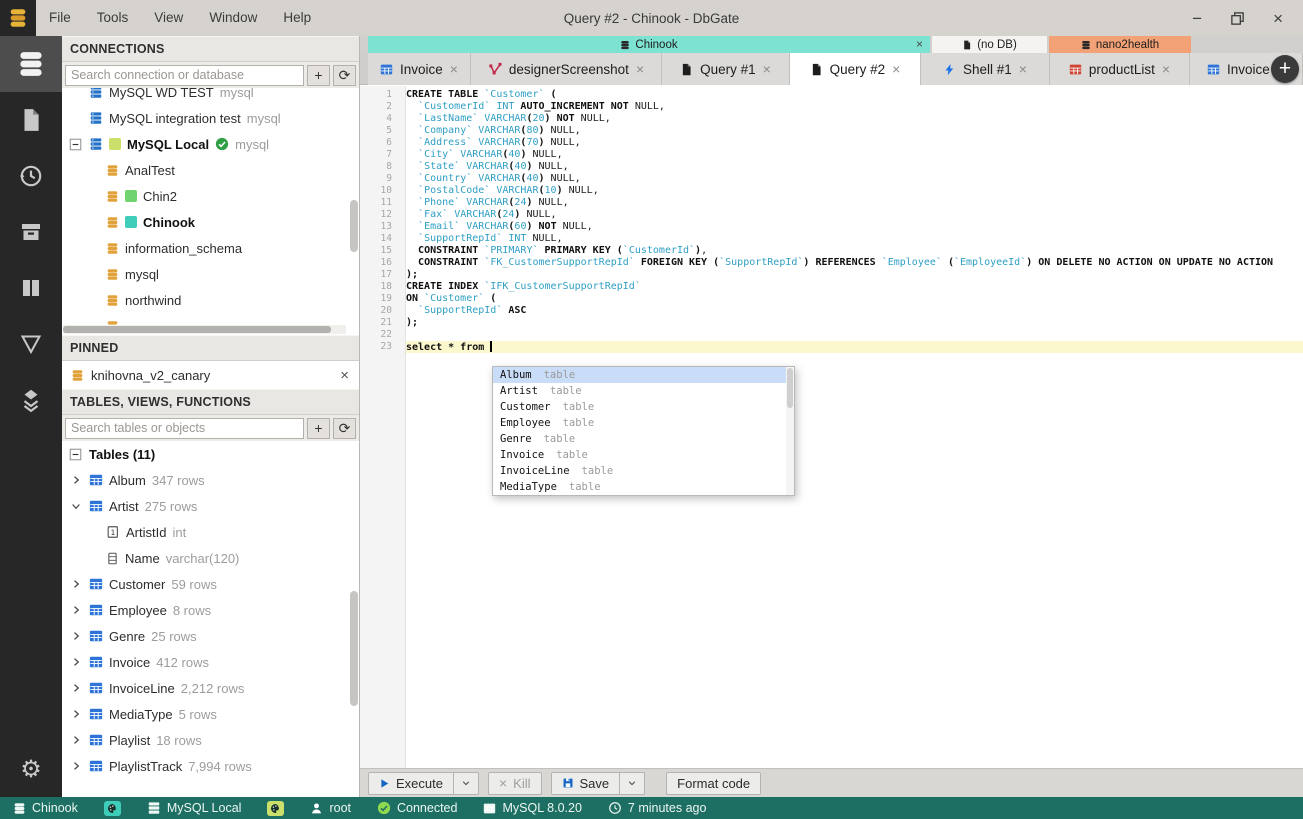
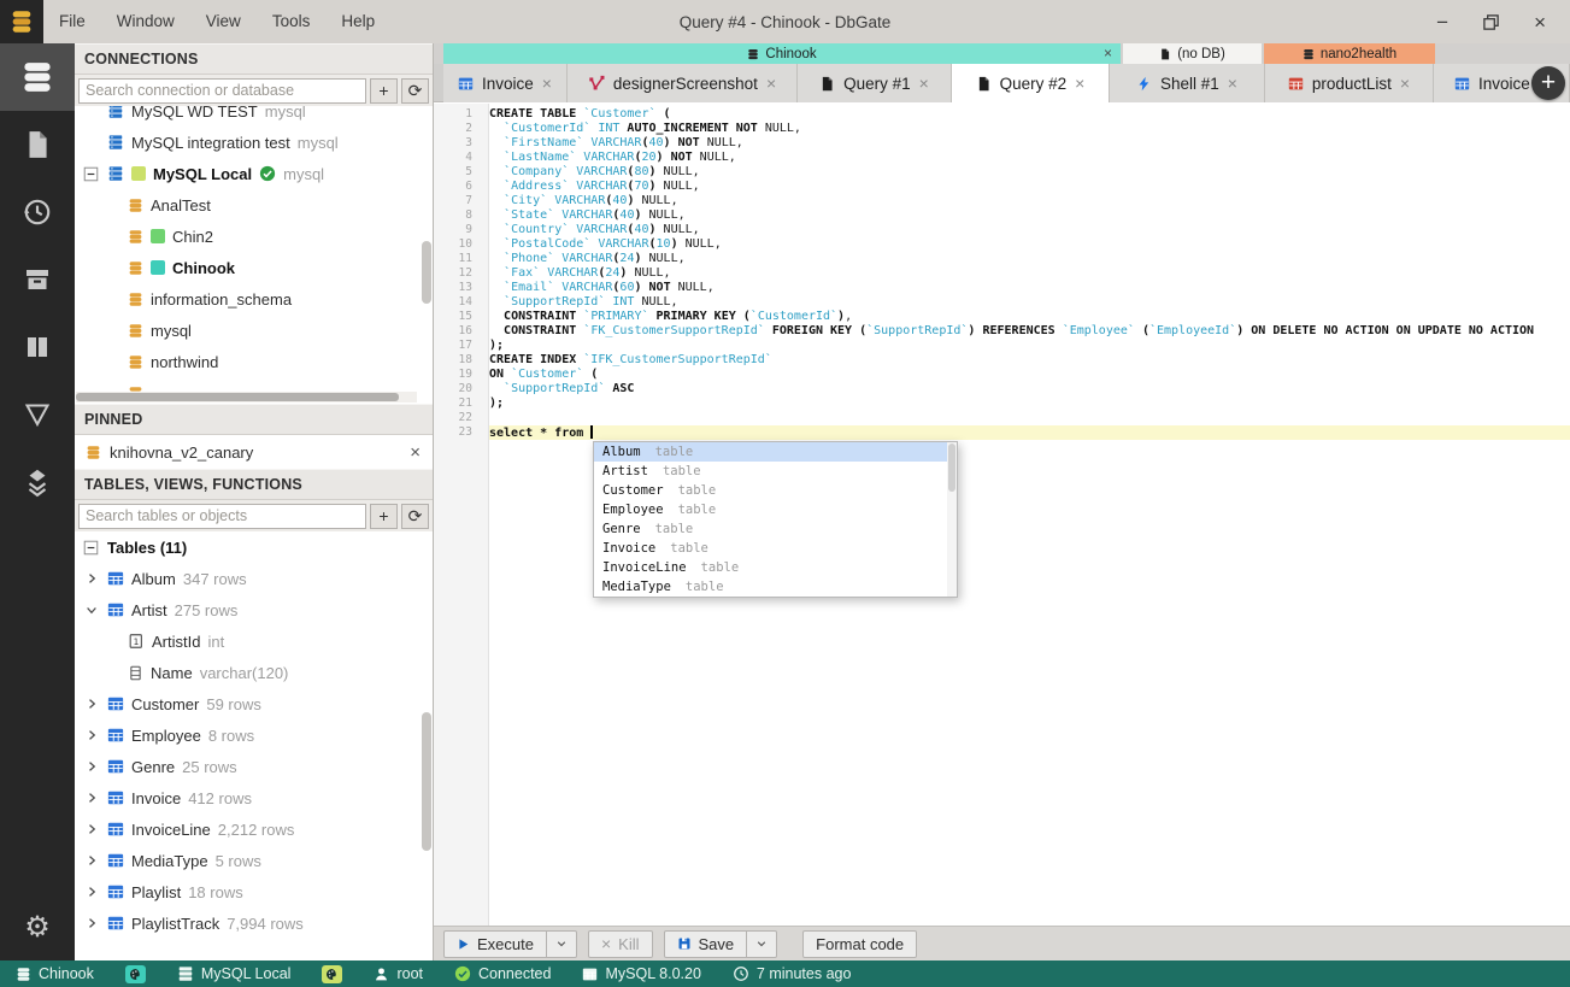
  File
- Tools
+ Window
  View
- Window
+ Tools
  Help
- Query #2 - Chinook - DbGate
+ Query #4 - Chinook - DbGate
  −
  ×
  ⚙
  CONNECTIONS
  Search connection or database
  +
  ⟳
  MySQL WD TEST
  mysql
  MySQL integration test
  mysql
  MySQL Local
  mysql
  AnalTest
  Chin2
  Chinook
  information_schema
  mysql
  northwind
  PINNED
  knihovna_v2_canary
  ×
  TABLES, VIEWS, FUNCTIONS
  Search tables or objects
  +
  ⟳
  Tables (11)
  Album
  347 rows
  Artist
  275 rows
  1
  ArtistId
  int
  Name
  varchar(120)
  Customer
  59 rows
  Employee
  8 rows
  Genre
  25 rows
  Invoice
  412 rows
  InvoiceLine
  2,212 rows
  MediaType
  5 rows
  Playlist
  18 rows
  PlaylistTrack
  7,994 rows
  Chinook
  ×
  (no DB)
  nano2health
  Invoice
  ×
  designerScreenshot
  ×
  Query #1
  ×
  Query #2
  ×
  Shell #1
  ×
  productList
  ×
  Invoice
  +
  1
  CREATE TABLE `Customer` (
  2
  `CustomerId` INT AUTO_INCREMENT NOT NULL,
+ 3
+ `FirstName` VARCHAR(40) NOT NULL,
  4
  `LastName` VARCHAR(20) NOT NULL,
  5
  `Company` VARCHAR(80) NULL,
  6
  `Address` VARCHAR(70) NULL,
  7
  `City` VARCHAR(40) NULL,
  8
  `State` VARCHAR(40) NULL,
  9
  `Country` VARCHAR(40) NULL,
  10
  `PostalCode` VARCHAR(10) NULL,
  11
  `Phone` VARCHAR(24) NULL,
  12
  `Fax` VARCHAR(24) NULL,
  13
  `Email` VARCHAR(60) NOT NULL,
  14
  `SupportRepId` INT NULL,
  15
  CONSTRAINT `PRIMARY` PRIMARY KEY (`CustomerId`),
  16
  CONSTRAINT `FK_CustomerSupportRepId` FOREIGN KEY (`SupportRepId`) REFERENCES `Employee` (`EmployeeId`) ON DELETE NO ACTION ON UPDATE NO ACTION
  17
  );
  18
  CREATE INDEX `IFK_CustomerSupportRepId`
  19
  ON `Customer` (
  20
  `SupportRepId` ASC
  21
  );
  22
  23
  select * from
  Execute
  ×
  Kill
  Save
  Format code
  Album
  table
  Artist
  table
  Customer
  table
  Employee
  table
  Genre
  table
  Invoice
  table
  InvoiceLine
  table
  MediaType
  table
  Chinook
  MySQL Local
  root
  Connected
  MySQL 8.0.20
  7 minutes ago
